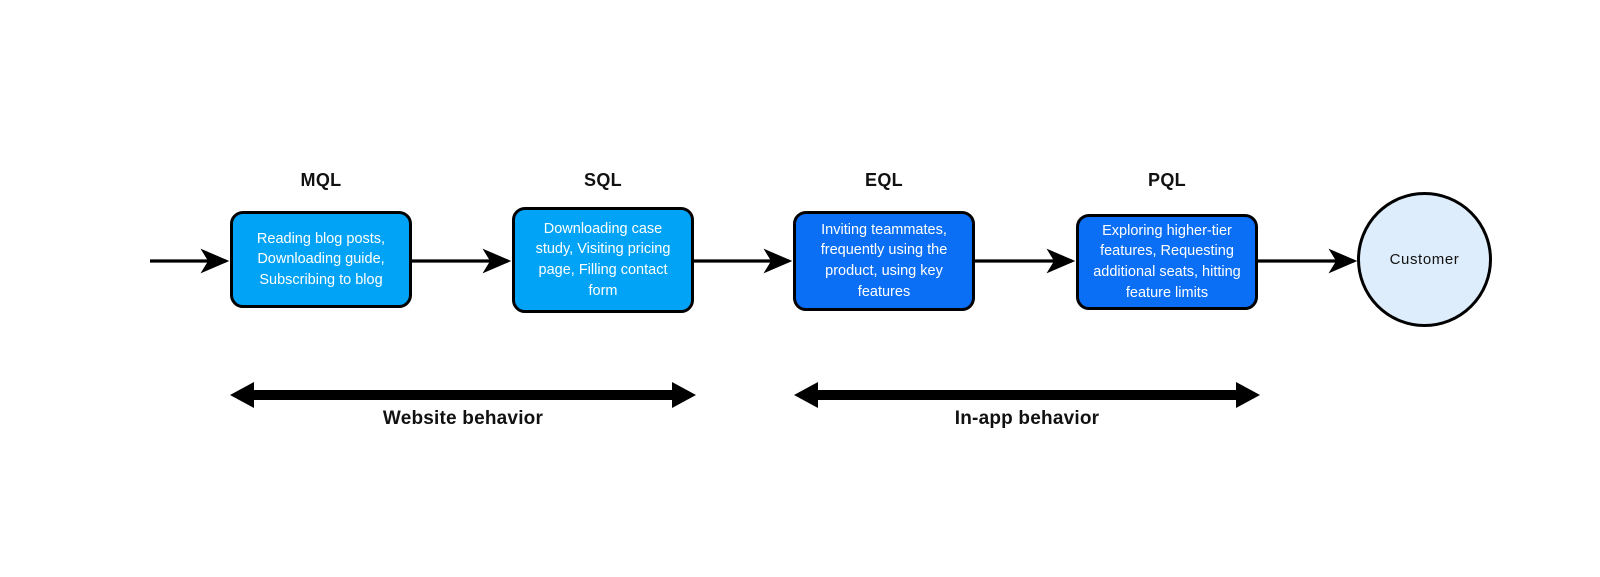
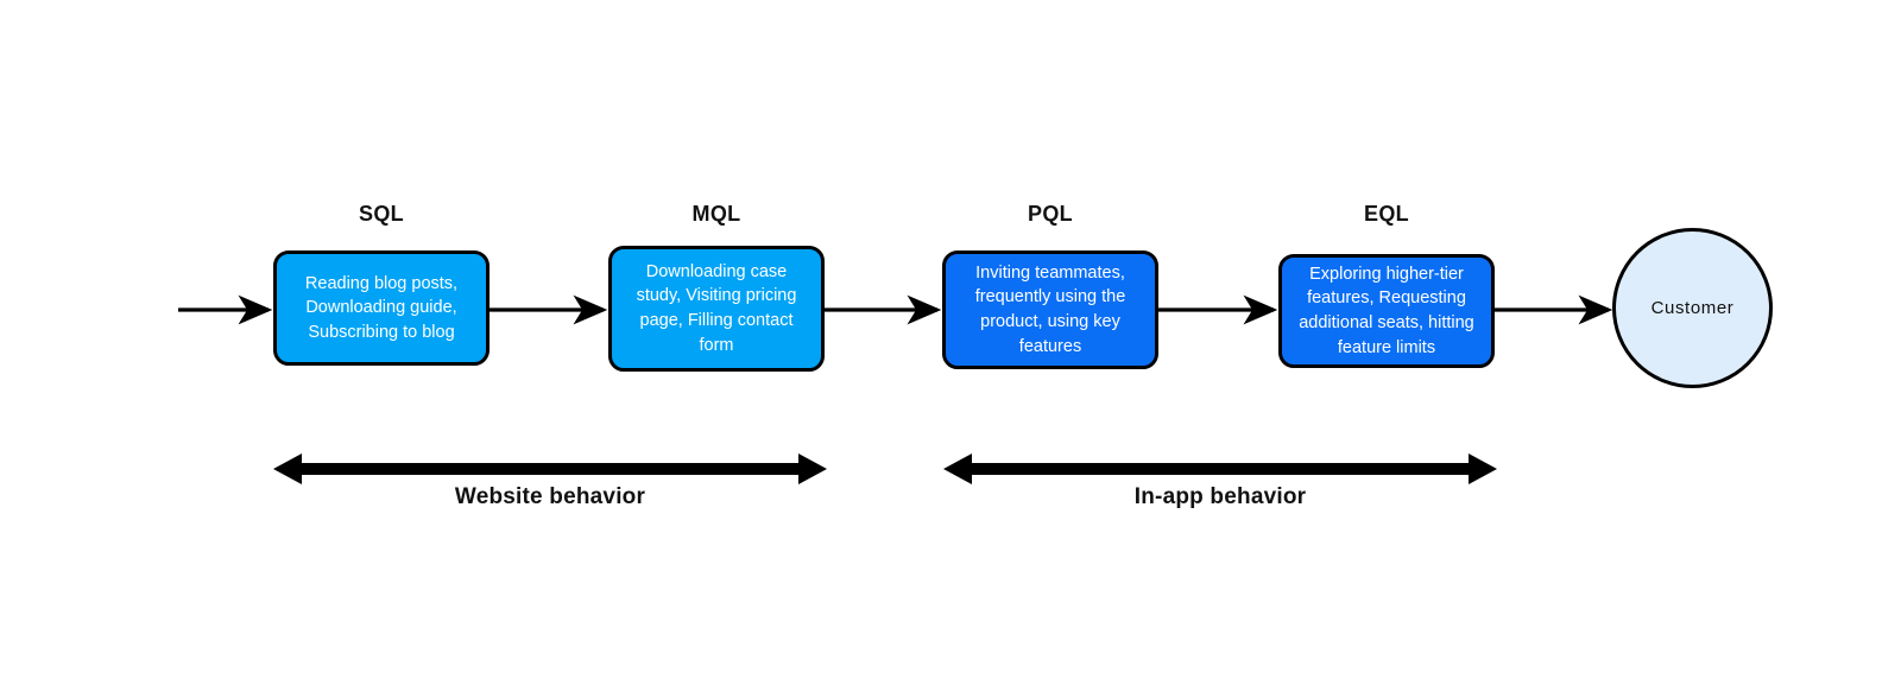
- MQL
+ SQL
  Reading blog posts, Downloading guide, Subscribing to blog
- SQL
+ MQL
  Downloading case study, Visiting pricing page, Filling contact form
- EQL
+ PQL
  Inviting teammates, frequently using the product, using key features
- PQL
+ EQL
  Exploring higher-tier features, Requesting additional seats, hitting feature limits
  Customer
  Website behavior
  In-app behavior
